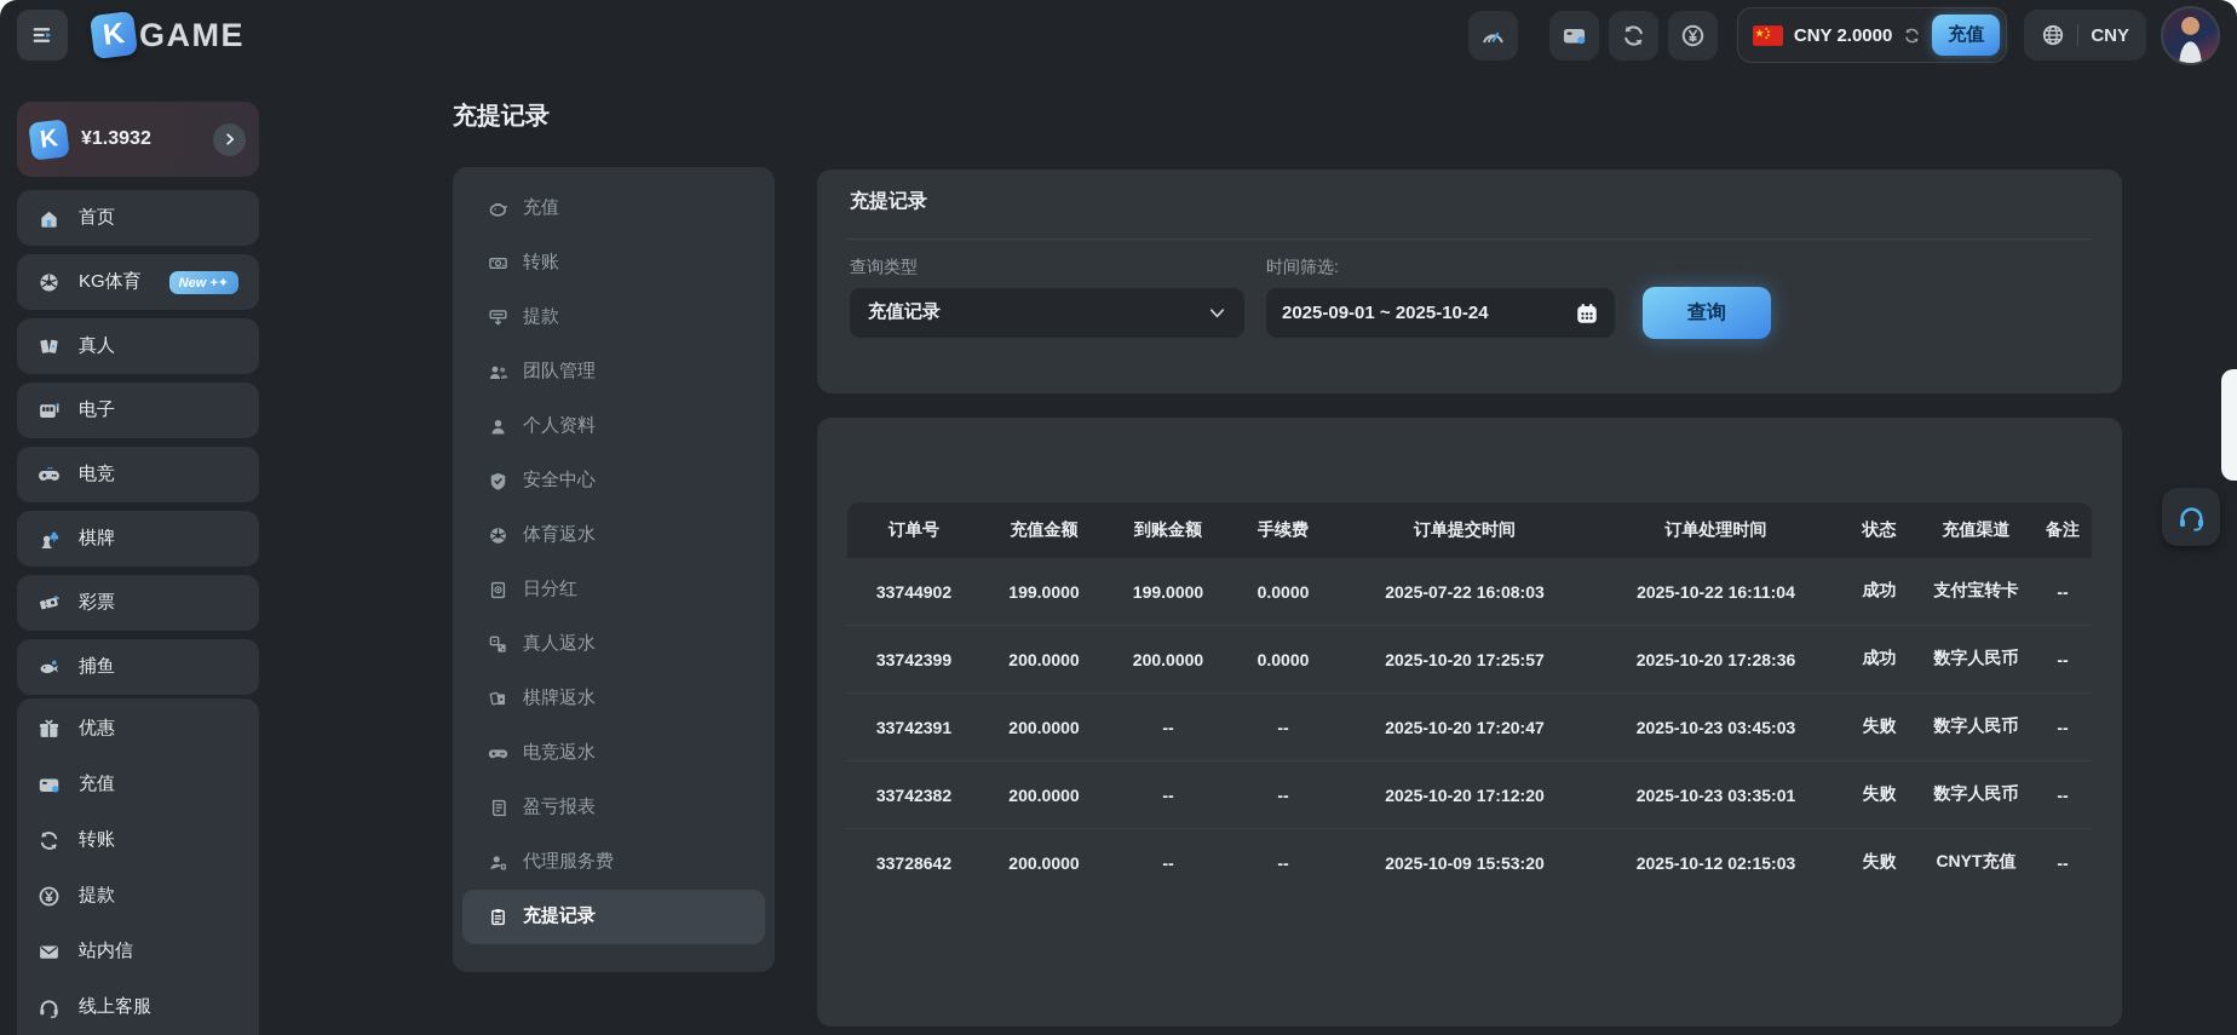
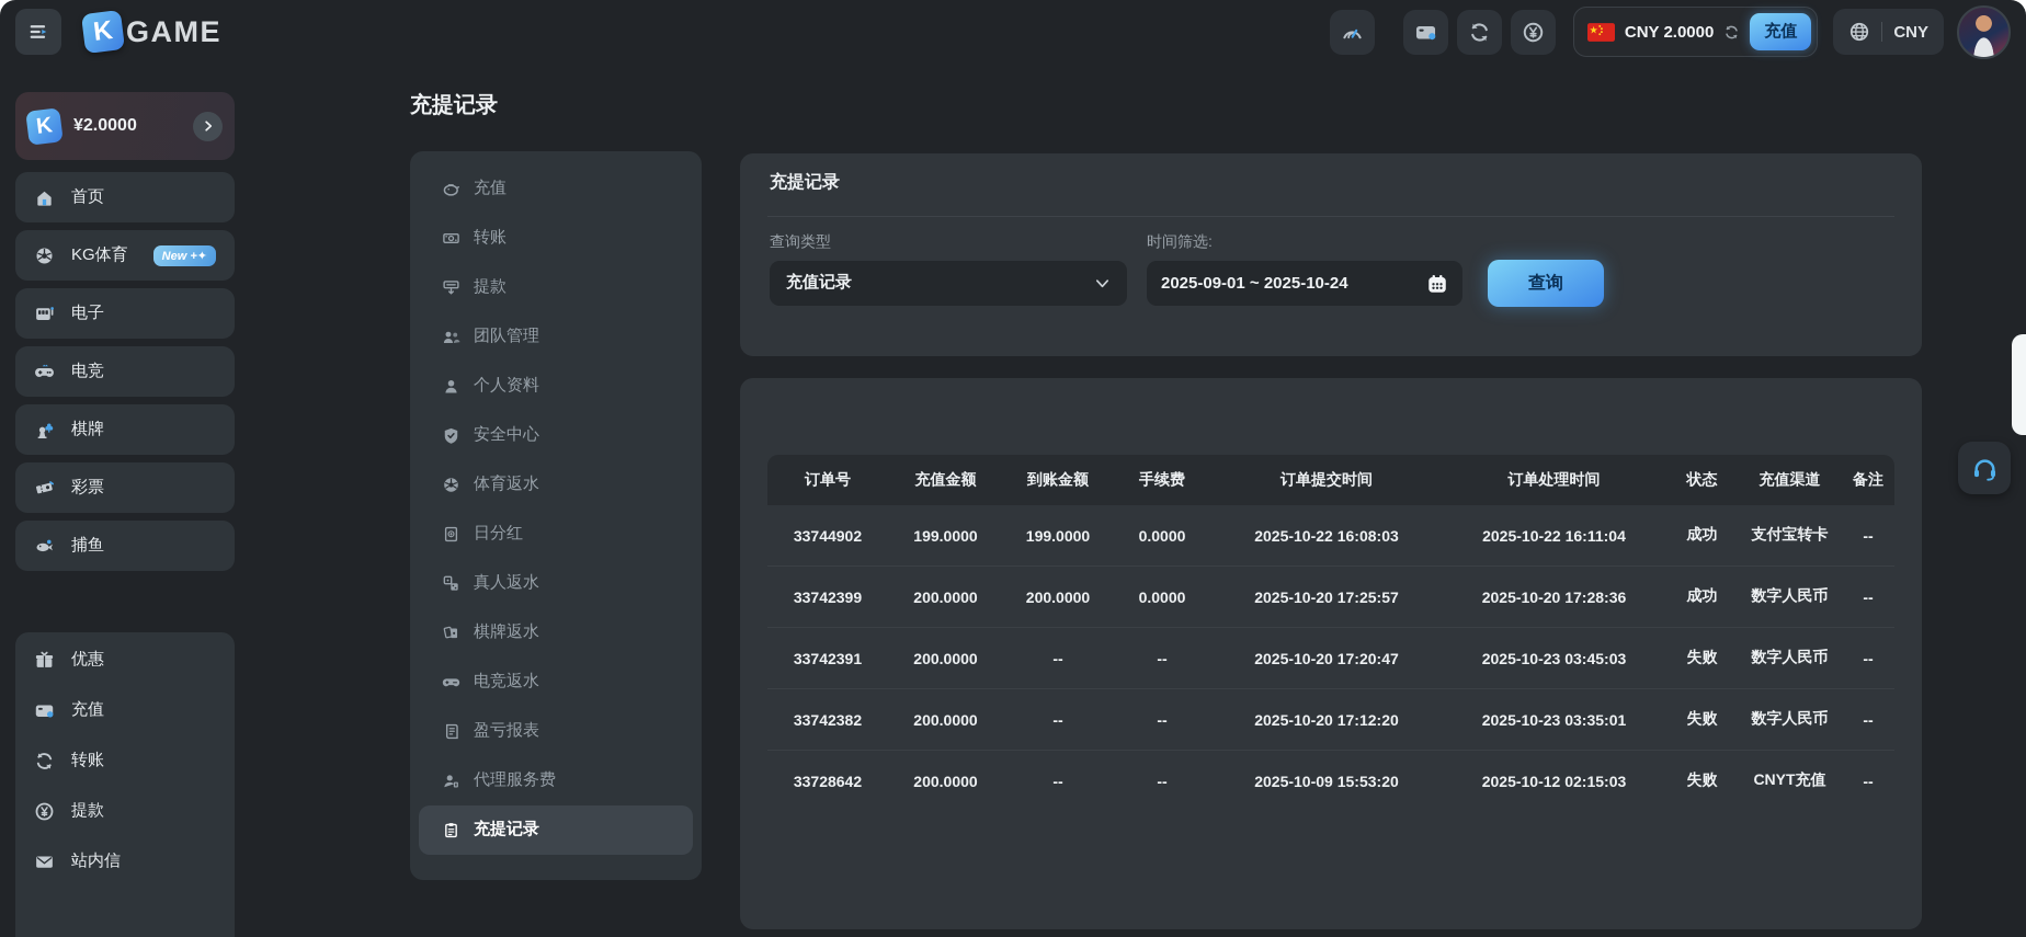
  GAME
  CNY 2.0000
  充值
  CNY
- ¥1.3932
+ ¥2.0000
  首页
  KG体育
  New +✦
- 真人
  电子
  电竞
  棋牌
  彩票
  捕鱼
  优惠
  充值
  转账
  提款
  站内信
- 线上客服
  充提记录
  充值
  转账
  提款
  团队管理
  个人资料
  安全中心
  体育返水
  日分红
  真人返水
  棋牌返水
  电竞返水
  盈亏报表
  代理服务费
  充提记录
  充提记录
  查询类型
  时间筛选:
  充值记录
  2025-09-01 ~ 2025-10-24
  查询
  订单号
  充值金额
  到账金额
  手续费
  订单提交时间
  订单处理时间
  状态
  充值渠道
  备注
  33744902
  199.0000
  199.0000
  0.0000
- 2025-07-22 16:08:03
+ 2025-10-22 16:08:03
  2025-10-22 16:11:04
  成功
  支付宝转卡
  --
  33742399
  200.0000
  200.0000
  0.0000
  2025-10-20 17:25:57
  2025-10-20 17:28:36
  成功
  数字人民币
  --
  33742391
  200.0000
  --
  --
  2025-10-20 17:20:47
  2025-10-23 03:45:03
  失败
  数字人民币
  --
  33742382
  200.0000
  --
  --
  2025-10-20 17:12:20
  2025-10-23 03:35:01
  失败
  数字人民币
  --
  33728642
  200.0000
  --
  --
  2025-10-09 15:53:20
  2025-10-12 02:15:03
  失败
  CNYT充值
  --
